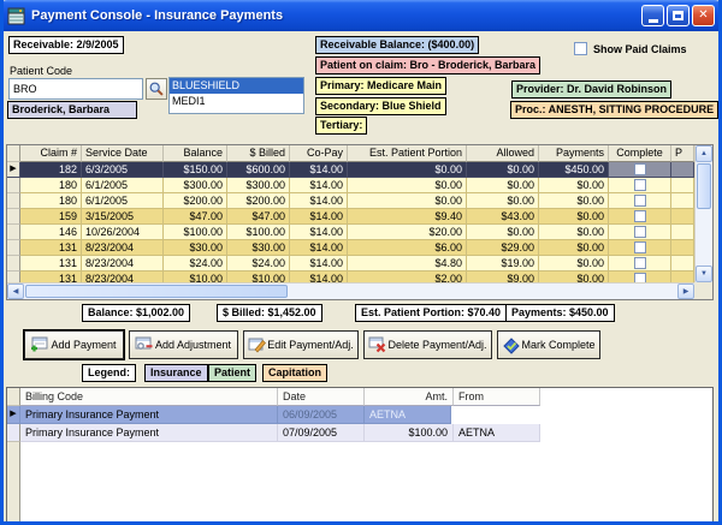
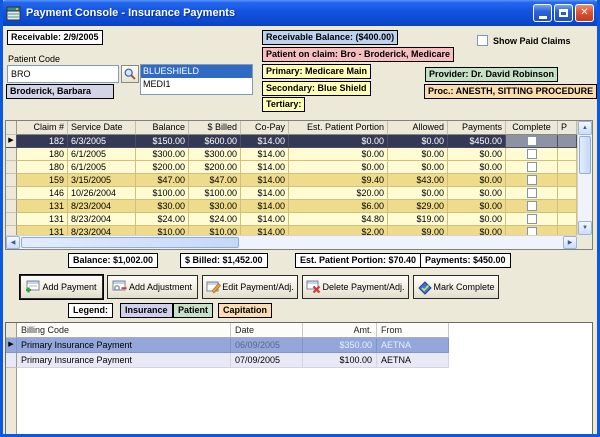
  Payment Console - Insurance Payments
  ✕
  Receivable: 2/9/2005
  Patient Code
  BRO
  Broderick, Barbara
  BLUESHIELD
  MEDI1
  Receivable Balance: ($400.00)
- Patient on claim: Bro - Broderick, Barbara
+ Patient on claim: Bro - Broderick, Medicare
  Primary: Medicare Main
  Secondary: Blue Shield
  Tertiary:
  Show Paid Claims
  Provider: Dr. David Robinson
  Proc.: ANESTH, SITTING PROCEDURE
  Claim #
  Service Date
  Balance
  $ Billed
  Co-Pay
  Est. Patient Portion
  Allowed
  Payments
  Complete
  P
  182
  6/3/2005
  $150.00
  $600.00
  $14.00
  $0.00
  $0.00
  $450.00
  180
  6/1/2005
  $300.00
  $300.00
  $14.00
  $0.00
  $0.00
  $0.00
  180
  6/1/2005
  $200.00
  $200.00
  $14.00
  $0.00
  $0.00
  $0.00
  159
  3/15/2005
  $47.00
  $47.00
  $14.00
  $9.40
  $43.00
  $0.00
  146
  10/26/2004
  $100.00
  $100.00
  $14.00
  $20.00
  $0.00
  $0.00
  131
  8/23/2004
  $30.00
  $30.00
  $14.00
  $6.00
  $29.00
  $0.00
  131
  8/23/2004
  $24.00
  $24.00
  $14.00
  $4.80
  $19.00
  $0.00
  131
  8/23/2004
  $10.00
  $10.00
  $14.00
  $2.00
  $9.00
  $0.00
  Balance: $1,002.00
  $ Billed: $1,452.00
  Est. Patient Portion: $70.40
  Payments: $450.00
  Add Payment
  Add Adjustment
  Edit Payment/Adj.
  Delete Payment/Adj.
  Mark Complete
  Legend:
  Insurance
  Patient
  Capitation
  Billing Code
  Date
  Amt.
  From
  Primary Insurance Payment
  06/09/2005
+ $350.00
  AETNA
  Primary Insurance Payment
  07/09/2005
  $100.00
  AETNA
